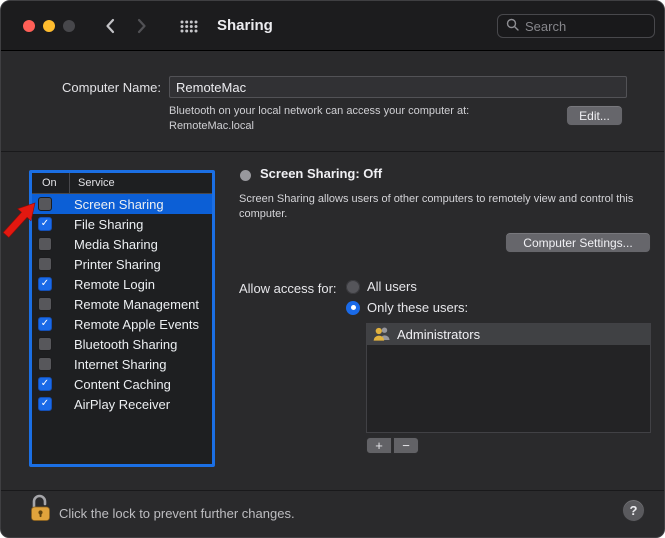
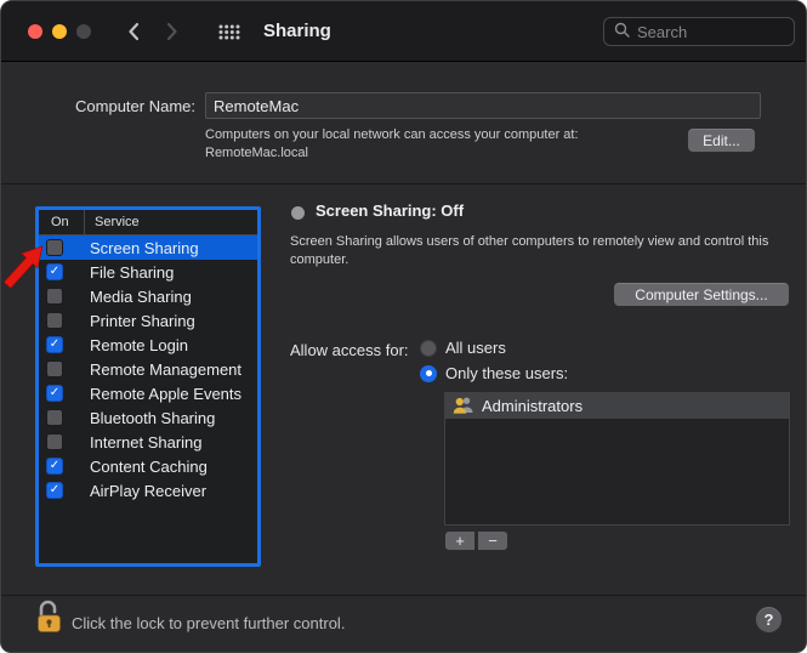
  Sharing
  Search
  Computer Name:
  RemoteMac
- Bluetooth on your local network can access your computer at:
+ Computers on your local network can access your computer at:
  RemoteMac.local
  Edit...
  On
  Service
  Screen Sharing
  ✓
  File Sharing
  Media Sharing
  Printer Sharing
  ✓
  Remote Login
  Remote Management
  ✓
  Remote Apple Events
  Bluetooth Sharing
  Internet Sharing
  ✓
  Content Caching
  ✓
  AirPlay Receiver
  Screen Sharing: Off
  Screen Sharing allows users of other computers to remotely view and control this computer.
  Computer Settings...
  Allow access for:
  All users
  Only these users:
  Administrators
  +
  −
- Click the lock to prevent further changes.
+ Click the lock to prevent further control.
  ?
